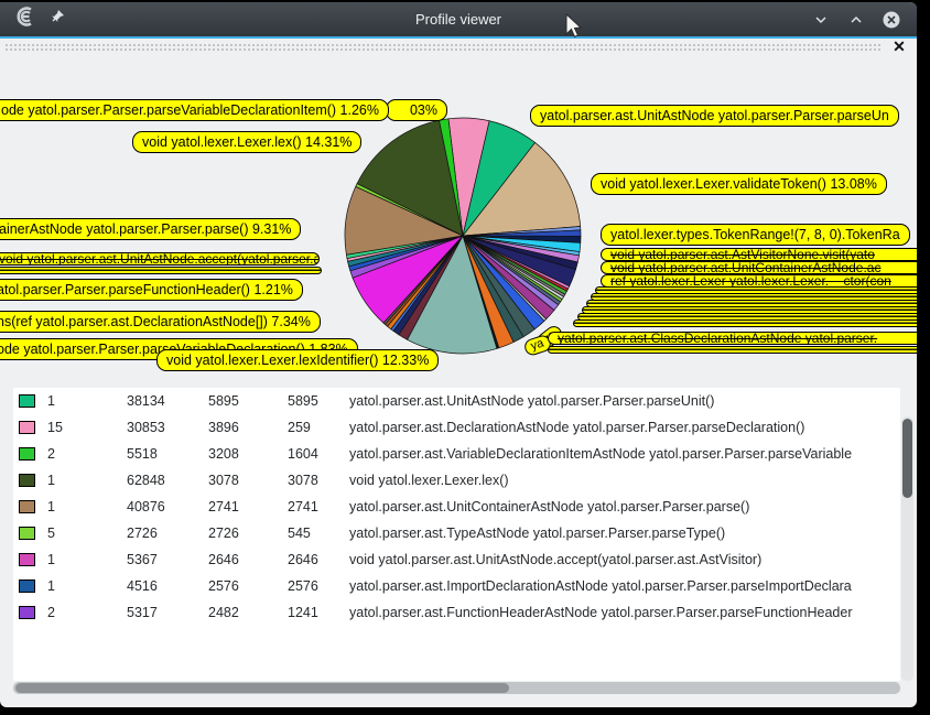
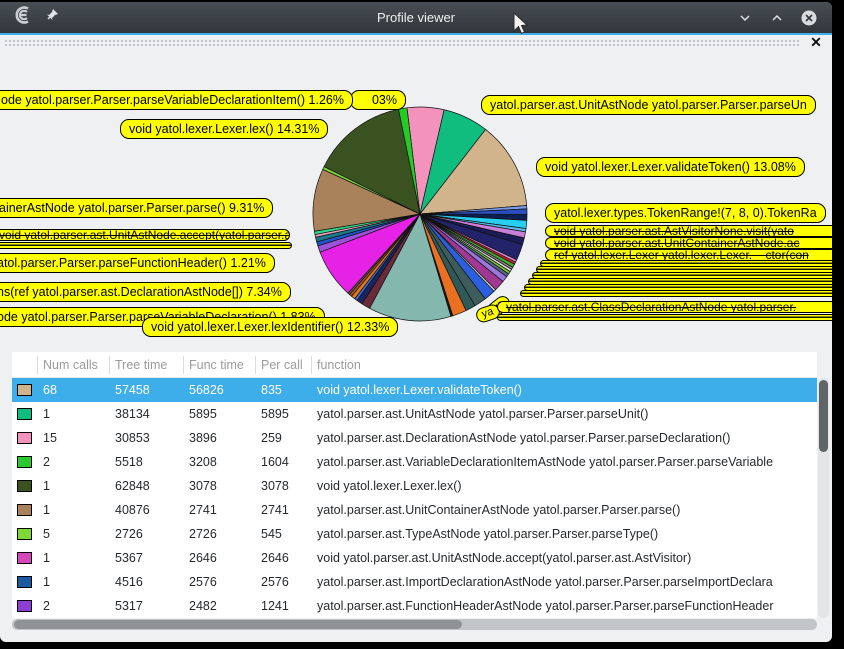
  Profile viewer
  ✕
  03%
  ode yatol.parser.Parser.parseVariableDeclarationItem() 1.26%
  void yatol.lexer.Lexer.lex() 14.31%
  yatol.parser.ast.UnitAstNode yatol.parser.Parser.parseUn
  void yatol.lexer.Lexer.validateToken() 13.08%
  ainerAstNode yatol.parser.Parser.parse() 9.31%
  void yatol.parser.ast.UnitAstNode.accept(yatol.parser.a
  atol.parser.Parser.parseFunctionHeader() 1.21%
  ns(ref yatol.parser.ast.DeclarationAstNode[]) 7.34%
  void yatol.lexer.Lexer.lexIdentifier() 12.33%
  yatol.parser.ast.ClassDeclarationAstNode yatol.parser.
  ref yatol.lexer.Lexer yatol.lexer.Lexer.__ctor(con
  void yatol.parser.ast.UnitContainerAstNode.ac
  void yatol.parser.ast.AstVisitorNone.visit(yato
  yatol.lexer.types.TokenRange!(7, 8, 0).TokenRa
+ Num calls
+ Tree time
+ Func time
+ Per call
+ function
+ 68
+ 57458
+ 56826
+ 835
+ void yatol.lexer.Lexer.validateToken()
  1
  38134
  5895
  5895
  yatol.parser.ast.UnitAstNode yatol.parser.Parser.parseUnit()
  15
  30853
  3896
  259
  yatol.parser.ast.DeclarationAstNode yatol.parser.Parser.parseDeclaration()
  2
  5518
  3208
  1604
  yatol.parser.ast.VariableDeclarationItemAstNode yatol.parser.Parser.parseVariable
  1
  62848
  3078
  3078
  void yatol.lexer.Lexer.lex()
  1
  40876
  2741
  2741
  yatol.parser.ast.UnitContainerAstNode yatol.parser.Parser.parse()
  5
  2726
  2726
  545
  yatol.parser.ast.TypeAstNode yatol.parser.Parser.parseType()
  1
  5367
  2646
  2646
  void yatol.parser.ast.UnitAstNode.accept(yatol.parser.ast.AstVisitor)
  1
  4516
  2576
  2576
  yatol.parser.ast.ImportDeclarationAstNode yatol.parser.Parser.parseImportDeclara
  2
  5317
  2482
  1241
  yatol.parser.ast.FunctionHeaderAstNode yatol.parser.Parser.parseFunctionHeader
